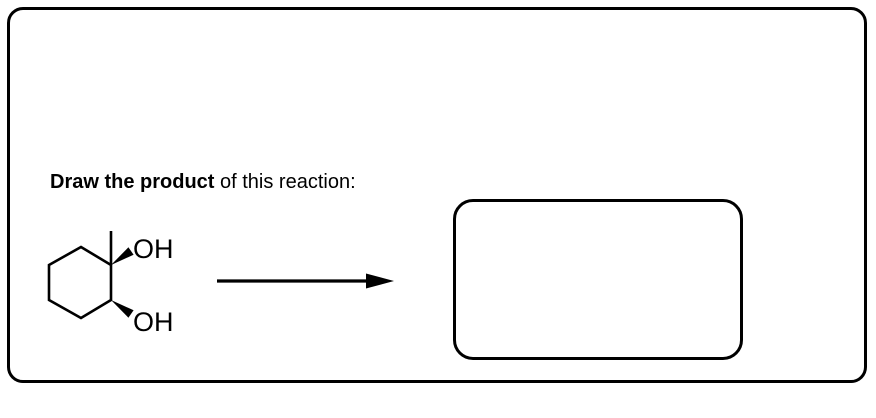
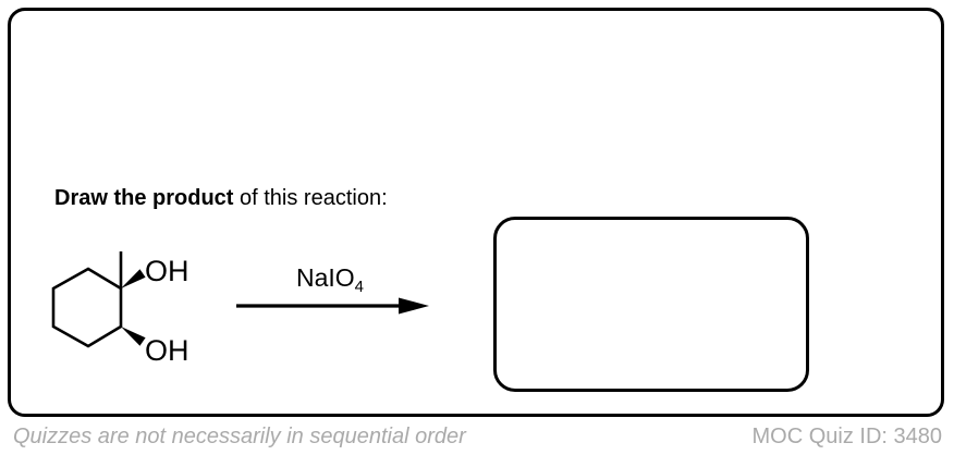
  Draw the product of this reaction:
  OH
  OH
+ NaIO4
+ Quizzes are not necessarily in sequential order
+ MOC Quiz ID: 3480
